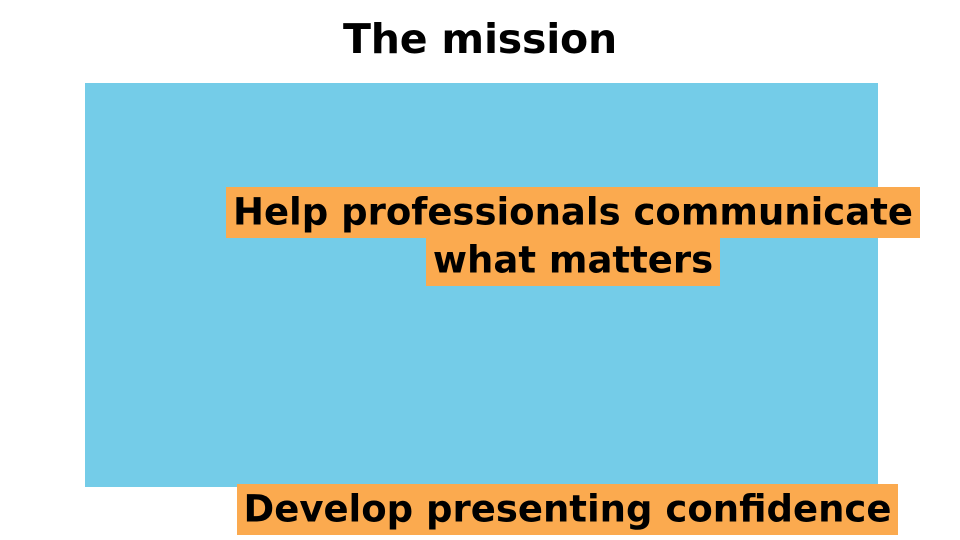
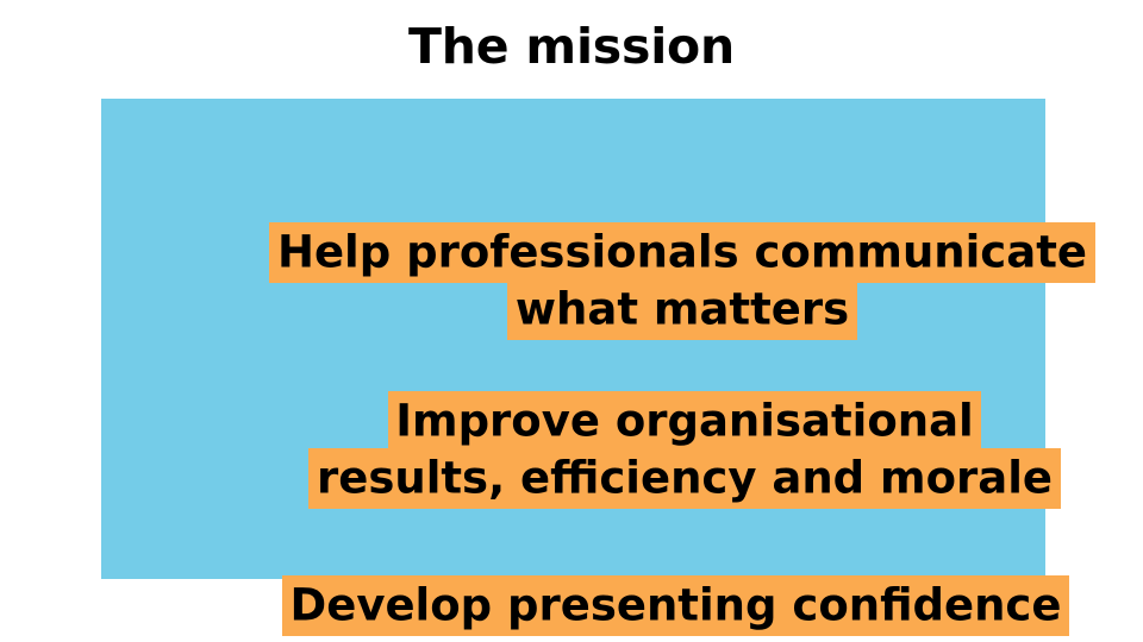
  The mission
  Help professionals communicate
  what matters
+ Improve organisational
+ results, efficiency and morale
  Develop presenting confidence
